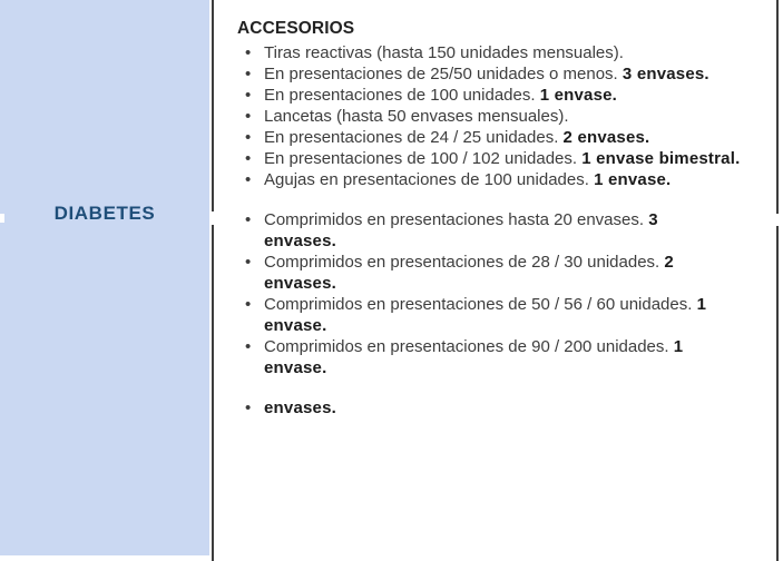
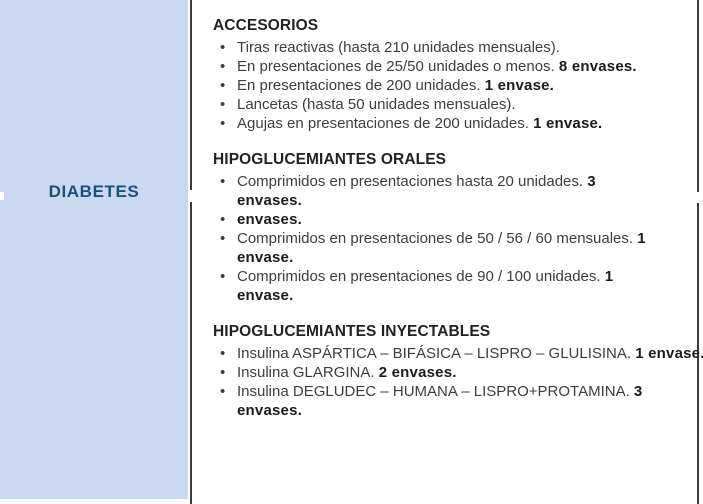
  DIABETES
  ACCESORIOS
- Tiras reactivas (hasta 150 unidades mensuales).
+ Tiras reactivas (hasta 210 unidades mensuales).
- En presentaciones de 25/50 unidades o menos. 3 envases.
+ En presentaciones de 25/50 unidades o menos. 8 envases.
- En presentaciones de 100 unidades. 1 envase.
+ En presentaciones de 200 unidades. 1 envase.
- Lancetas (hasta 50 envases mensuales).
+ Lancetas (hasta 50 unidades mensuales).
- En presentaciones de 24 / 25 unidades. 2 envases.
- En presentaciones de 100 / 102 unidades. 1 envase bimestral.
- Agujas en presentaciones de 100 unidades. 1 envase.
+ Agujas en presentaciones de 200 unidades. 1 envase.
+ HIPOGLUCEMIANTES ORALES
- Comprimidos en presentaciones hasta 20 envases. 3
+ Comprimidos en presentaciones hasta 20 unidades. 3
  envases.
- Comprimidos en presentaciones de 28 / 30 unidades. 2
  envases.
- Comprimidos en presentaciones de 50 / 56 / 60 unidades. 1
+ Comprimidos en presentaciones de 50 / 56 / 60 mensuales. 1
  envase.
- Comprimidos en presentaciones de 90 / 200 unidades. 1
+ Comprimidos en presentaciones de 90 / 100 unidades. 1
  envase.
+ HIPOGLUCEMIANTES INYECTABLES
+ Insulina ASPÁRTICA – BIFÁSICA – LISPRO – GLULISINA. 1 envase.
+ Insulina GLARGINA. 2 envases.
+ Insulina DEGLUDEC – HUMANA – LISPRO+PROTAMINA. 3
  envases.
